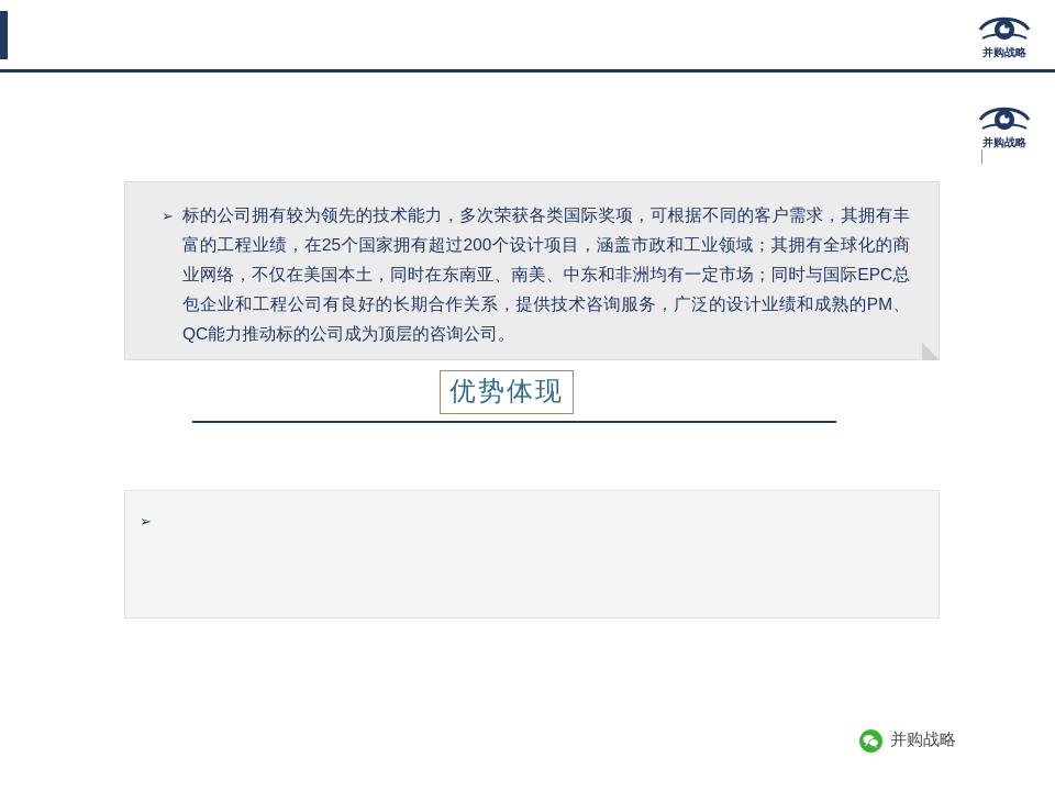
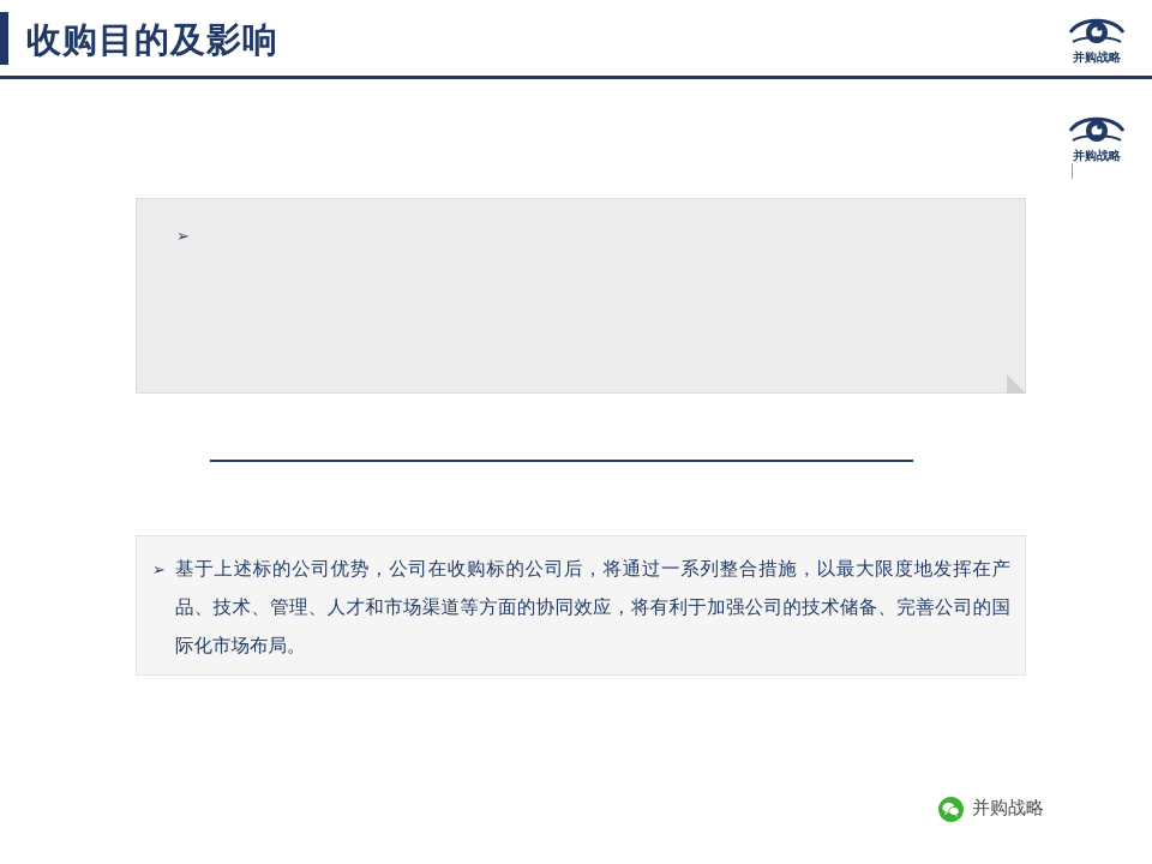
+ 收购目的及影响
  并购战略
  并购战略
  ➢
- 标的公司拥有较为领先的技术能力，多次荣获各类国际奖项，可根据不同的客户需求，其拥有丰富的工程业绩，在25个国家拥有超过200个设计项目，涵盖市政和工业领域；其拥有全球化的商业网络，不仅在美国本土，同时在东南亚、南美、中东和非洲均有一定市场；同时与国际EPC总包企业和工程公司有良好的长期合作关系，提供技术咨询服务，广泛的设计业绩和成熟的PM、QC能力推动标的公司成为顶层的咨询公司。
- 优势体现
  ➢
+ 基于上述标的公司优势，公司在收购标的公司后，将通过一系列整合措施，以最大限度地发挥在产品、技术、管理、人才和市场渠道等方面的协同效应，将有利于加强公司的技术储备、完善公司的国际化市场布局。
  并购战略
